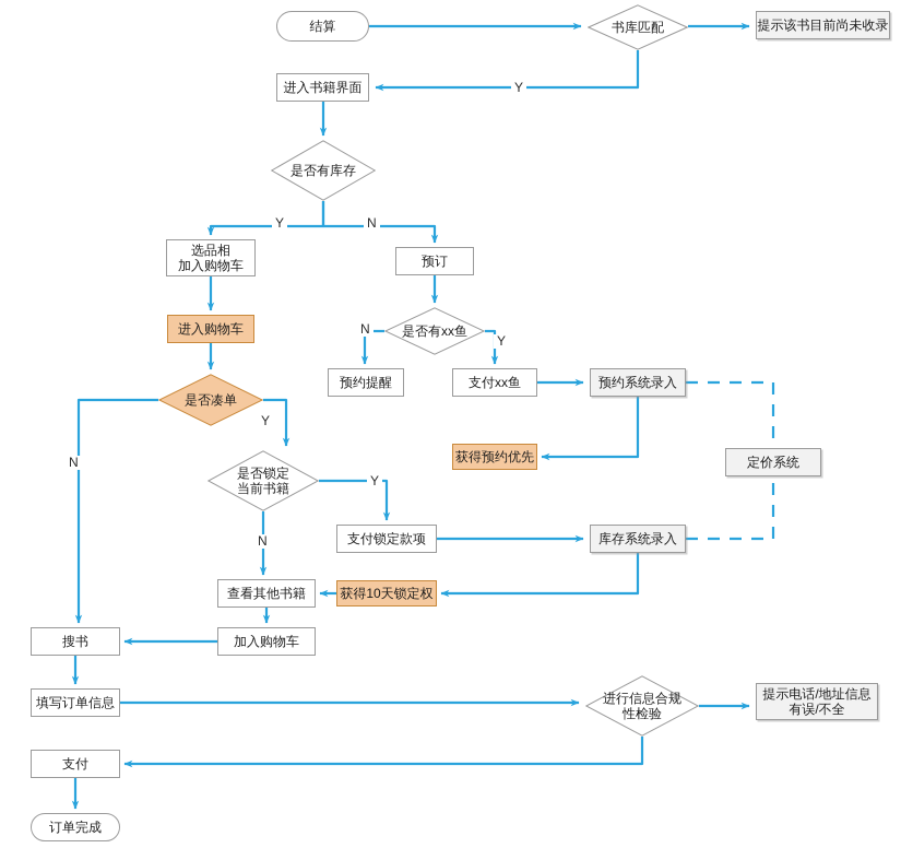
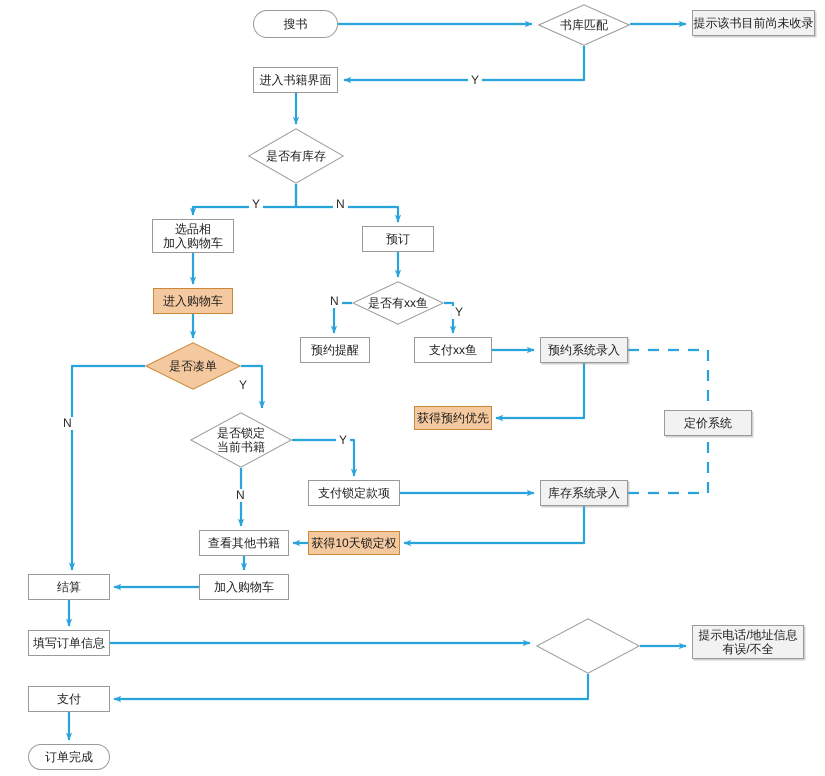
- 结算
+ 搜书
  书库匹配
  提示该书目前尚未收录
  进入书籍界面
  是否有库存
  选品相
  加入购物车
  预订
  进入购物车
  是否有xx鱼
  是否凑单
  预约提醒
  支付xx鱼
  预约系统录入
  获得预约优先
  定价系统
  是否锁定
  当前书籍
  支付锁定款项
  库存系统录入
  查看其他书籍
  获得10天锁定权
  加入购物车
- 搜书
+ 结算
  填写订单信息
- 进行信息合规
- 性检验
  提示电话/地址信息
  有误/不全
  支付
  订单完成
  Y
  Y
  N
  N
  Y
  Y
  N
  Y
  N
